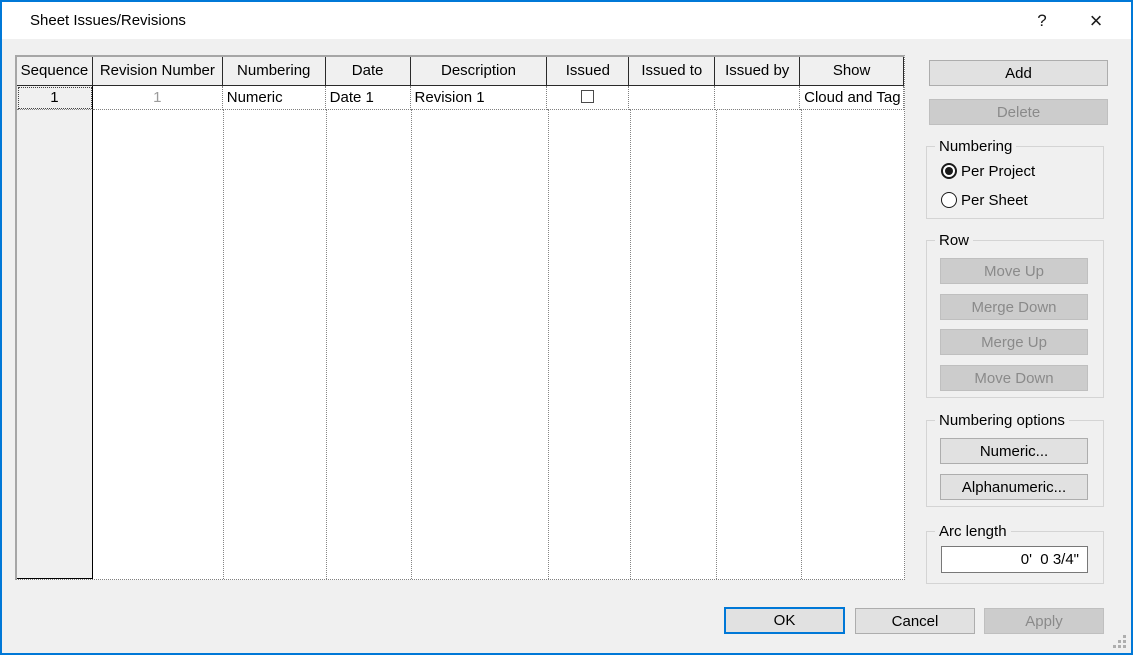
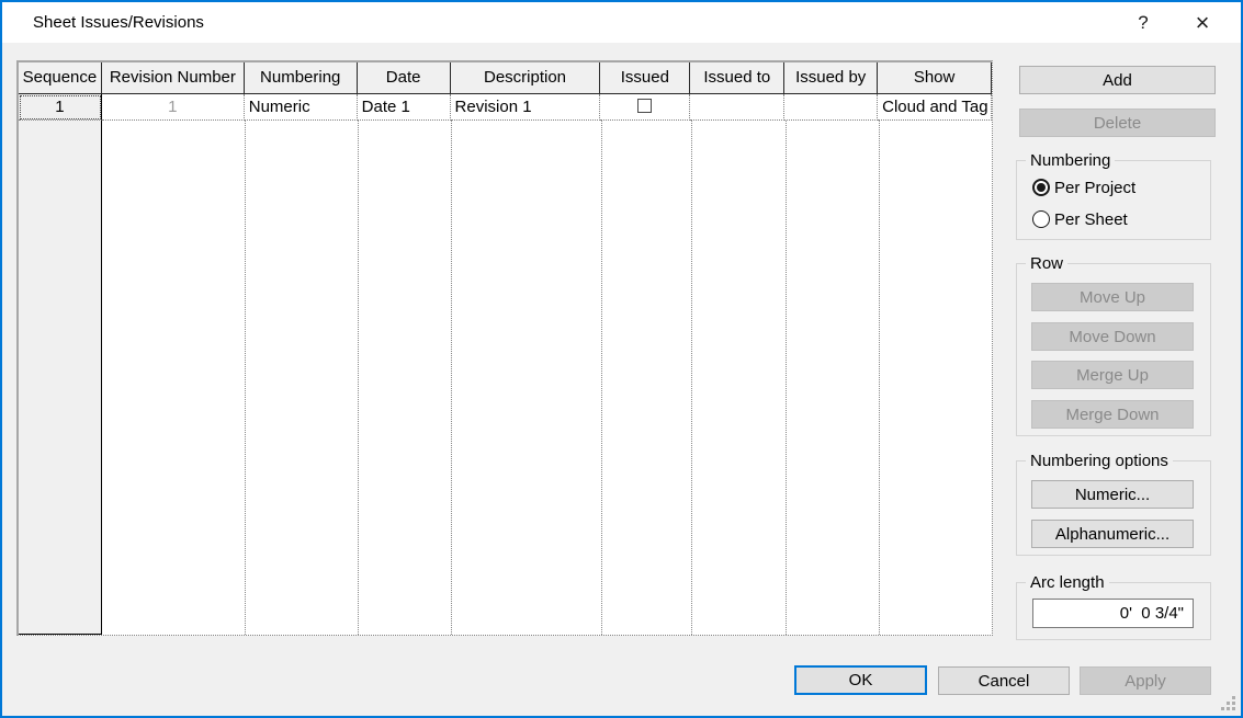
  Sheet Issues/Revisions
  ?
  ×
  Sequence
  Revision Number
  Numbering
  Date
  Description
  Issued
  Issued to
  Issued by
  Show
  1
  1
  Numeric
  Date 1
  Revision 1
  Cloud and Tag
  Add
  Delete
  Numbering
  Per Project
  Per Sheet
  Row
  Move Up
- Merge Down
+ Move Down
  Merge Up
- Move Down
+ Merge Down
  Numbering options
  Numeric...
  Alphanumeric...
  Arc length
  0' 0 3/4"
  OK
  Cancel
  Apply
